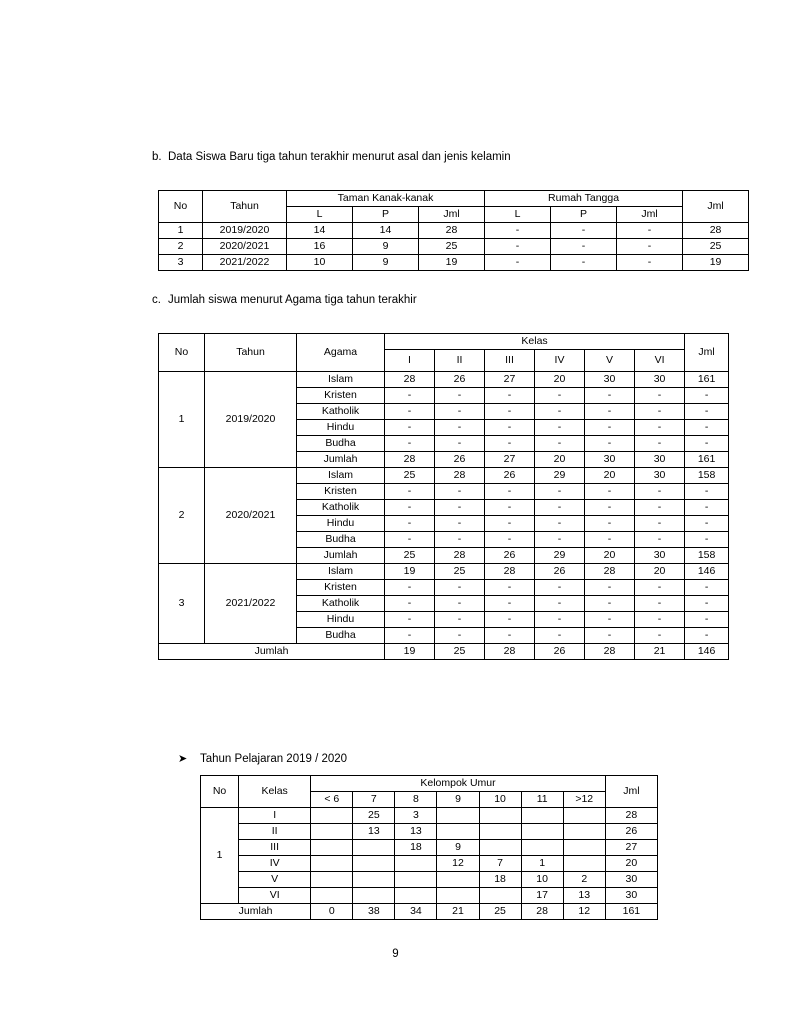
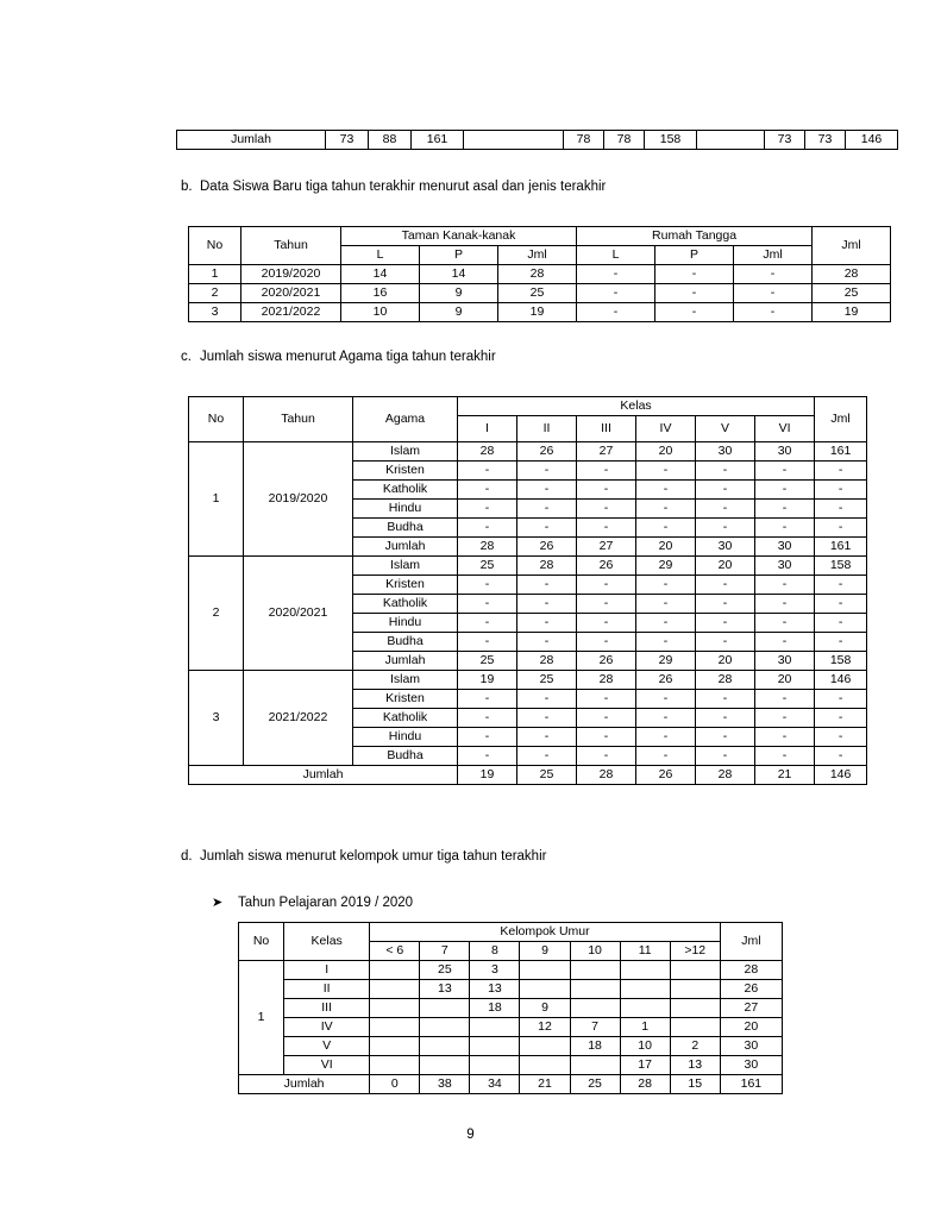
+ Jumlah	73	88	161		78	78	158		73	73	146
- b. Data Siswa Baru tiga tahun terakhir menurut asal dan jenis kelamin
+ b. Data Siswa Baru tiga tahun terakhir menurut asal dan jenis terakhir
  No	Tahun	Taman Kanak-kanak	Rumah Tangga	Jml
  L	P	Jml	L	P	Jml
  1	2019/2020	14	14	28	-	-	-	28
  2	2020/2021	16	9	25	-	-	-	25
  3	2021/2022	10	9	19	-	-	-	19
  c. Jumlah siswa menurut Agama tiga tahun terakhir
  No	Tahun	Agama	Kelas	Jml
  I	II	III	IV	V	VI
  1	2019/2020	Islam	28	26	27	20	30	30	161
  Kristen	-	-	-	-	-	-	-
  Katholik	-	-	-	-	-	-	-
  Hindu	-	-	-	-	-	-	-
  Budha	-	-	-	-	-	-	-
  Jumlah	28	26	27	20	30	30	161
  2	2020/2021	Islam	25	28	26	29	20	30	158
  Kristen	-	-	-	-	-	-	-
  Katholik	-	-	-	-	-	-	-
  Hindu	-	-	-	-	-	-	-
  Budha	-	-	-	-	-	-	-
  Jumlah	25	28	26	29	20	30	158
  3	2021/2022	Islam	19	25	28	26	28	20	146
  Kristen	-	-	-	-	-	-	-
  Katholik	-	-	-	-	-	-	-
  Hindu	-	-	-	-	-	-	-
  Budha	-	-	-	-	-	-	-
  Jumlah	19	25	28	26	28	21	146
+ d. Jumlah siswa menurut kelompok umur tiga tahun terakhir
  ➤ Tahun Pelajaran 2019 / 2020
  No	Kelas	Kelompok Umur	Jml
  < 6	7	8	9	10	11	>12
  1	I		25	3					28
  II		13	13					26
  III			18	9				27
  IV				12	7	1		20
  V					18	10	2	30
  VI						17	13	30
- Jumlah	0	38	34	21	25	28	12	161
+ Jumlah	0	38	34	21	25	28	15	161
  9
